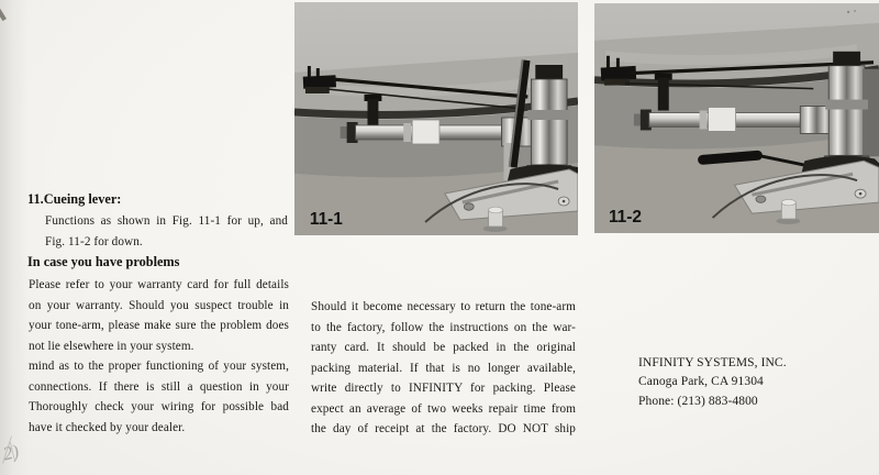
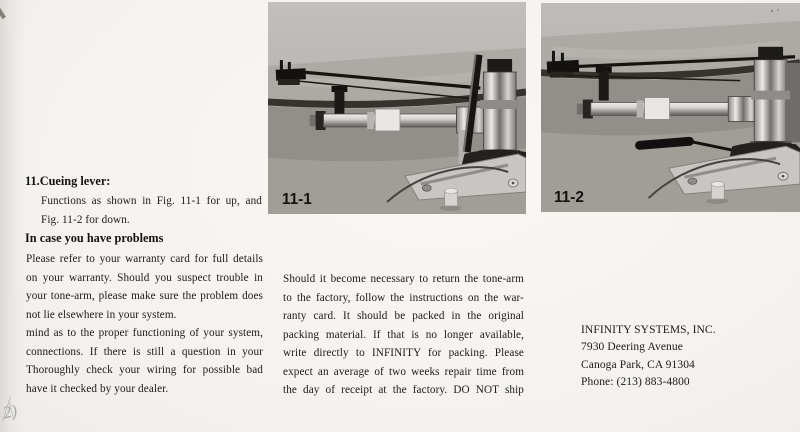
  11-1
  11-2
  11.Cueing lever:
  Functions as shown in Fig. 11-1 for up, and
  Fig. 11-2 for down.
  In case you have problems
  Please refer to your warranty card for full details
  on your warranty. Should you suspect trouble in
  your tone-arm, please make sure the problem does
  not lie elsewhere in your system.
  mind as to the proper functioning of your system,
  connections. If there is still a question in your
  Thoroughly check your wiring for possible bad
  have it checked by your dealer.
  Should it become necessary to return the tone-arm
  to the factory, follow the instructions on the war-
  ranty card. It should be packed in the original
  packing material. If that is no longer available,
  write directly to INFINITY for packing. Please
  expect an average of two weeks repair time from
  the day of receipt at the factory. DO NOT ship
  INFINITY SYSTEMS, INC.
+ 7930 Deering Avenue
  Canoga Park, CA 91304
  Phone: (213) 883-4800
